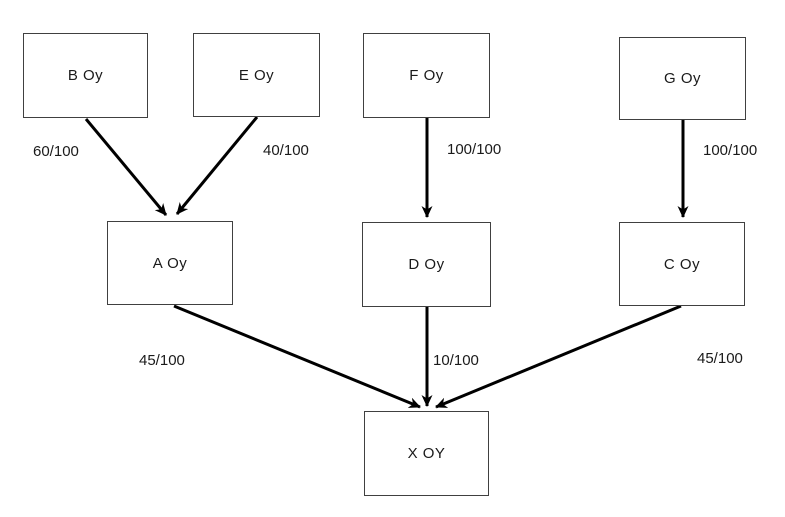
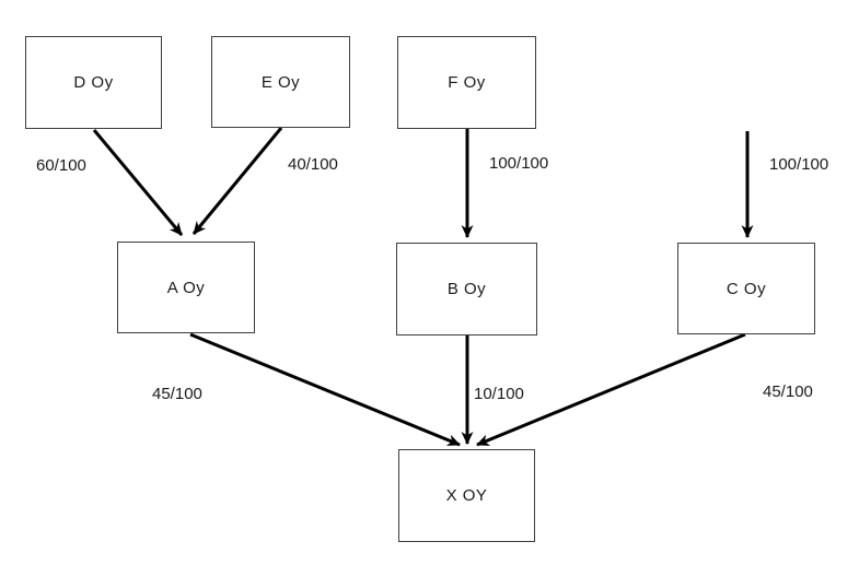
- B Oy
+ D Oy
  E Oy
  F Oy
- G Oy
  A Oy
- D Oy
+ B Oy
  C Oy
  X OY
  60/100
  40/100
  100/100
  100/100
  45/100
  10/100
  45/100
